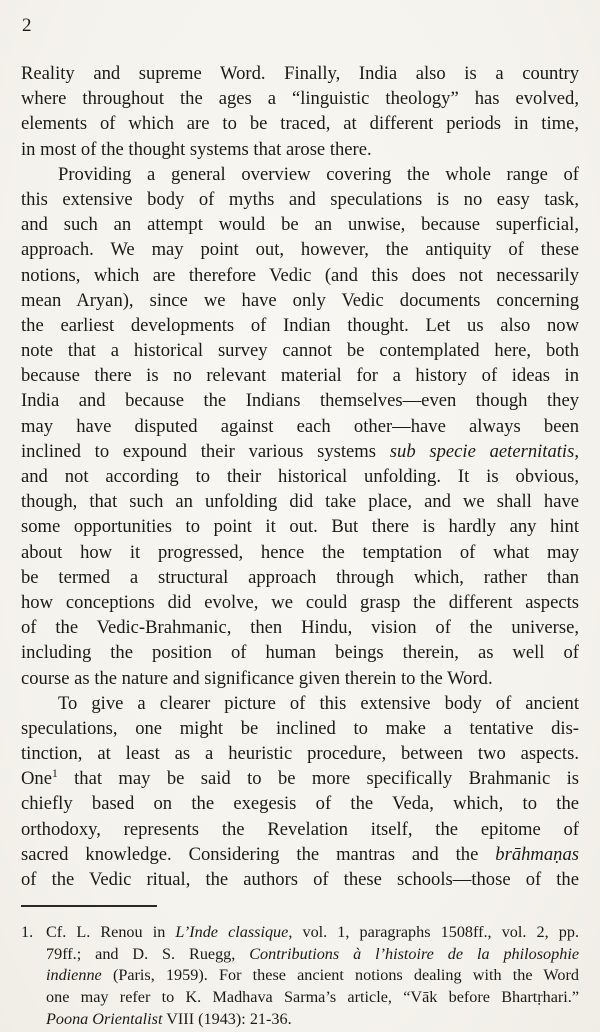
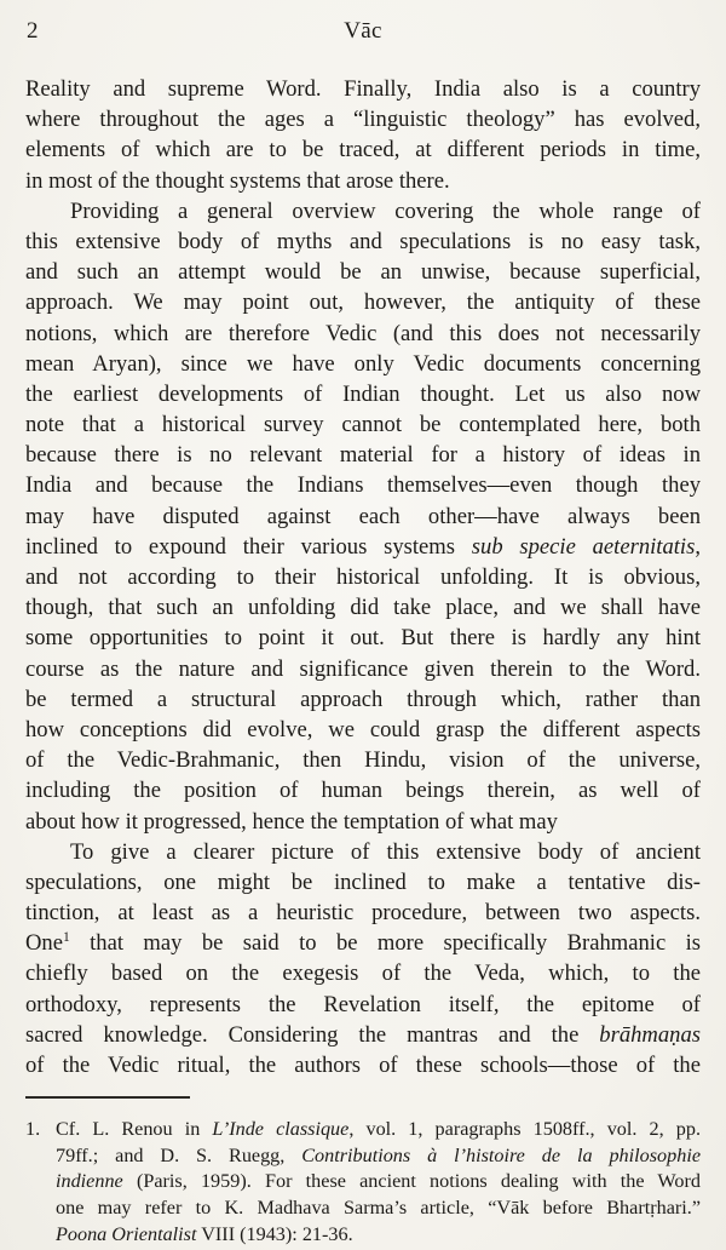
  2
+ Vāc
  Reality and supreme Word. Finally, India also is a country
  where throughout the ages a “linguistic theology” has evolved,
  elements of which are to be traced, at different periods in time,
  in most of the thought systems that arose there.
  Providing a general overview covering the whole range of
  this extensive body of myths and speculations is no easy task,
  and such an attempt would be an unwise, because superficial,
  approach. We may point out, however, the antiquity of these
  notions, which are therefore Vedic (and this does not necessarily
  mean Aryan), since we have only Vedic documents concerning
  the earliest developments of Indian thought. Let us also now
  note that a historical survey cannot be contemplated here, both
  because there is no relevant material for a history of ideas in
  India and because the Indians themselves—even though they
  may have disputed against each other—have always been
  inclined to expound their various systems sub specie aeternitatis,
  and not according to their historical unfolding. It is obvious,
  though, that such an unfolding did take place, and we shall have
  some opportunities to point it out. But there is hardly any hint
- about how it progressed, hence the temptation of what may
+ course as the nature and significance given therein to the Word.
  be termed a structural approach through which, rather than
  how conceptions did evolve, we could grasp the different aspects
  of the Vedic-Brahmanic, then Hindu, vision of the universe,
  including the position of human beings therein, as well of
- course as the nature and significance given therein to the Word.
+ about how it progressed, hence the temptation of what may
  To give a clearer picture of this extensive body of ancient
  speculations, one might be inclined to make a tentative dis-
  tinction, at least as a heuristic procedure, between two aspects.
  One1 that may be said to be more specifically Brahmanic is
  chiefly based on the exegesis of the Veda, which, to the
  orthodoxy, represents the Revelation itself, the epitome of
  sacred knowledge. Considering the mantras and the brāhmaṇas
  of the Vedic ritual, the authors of these schools—those of the
  1.
  Cf. L. Renou in L’Inde classique, vol. 1, paragraphs 1508ff., vol. 2, pp.
  79ff.; and D. S. Ruegg, Contributions à l’histoire de la philosophie
  indienne (Paris, 1959). For these ancient notions dealing with the Word
  one may refer to K. Madhava Sarma’s article, “Vāk before Bhartṛhari.”
  Poona Orientalist VIII (1943): 21-36.
